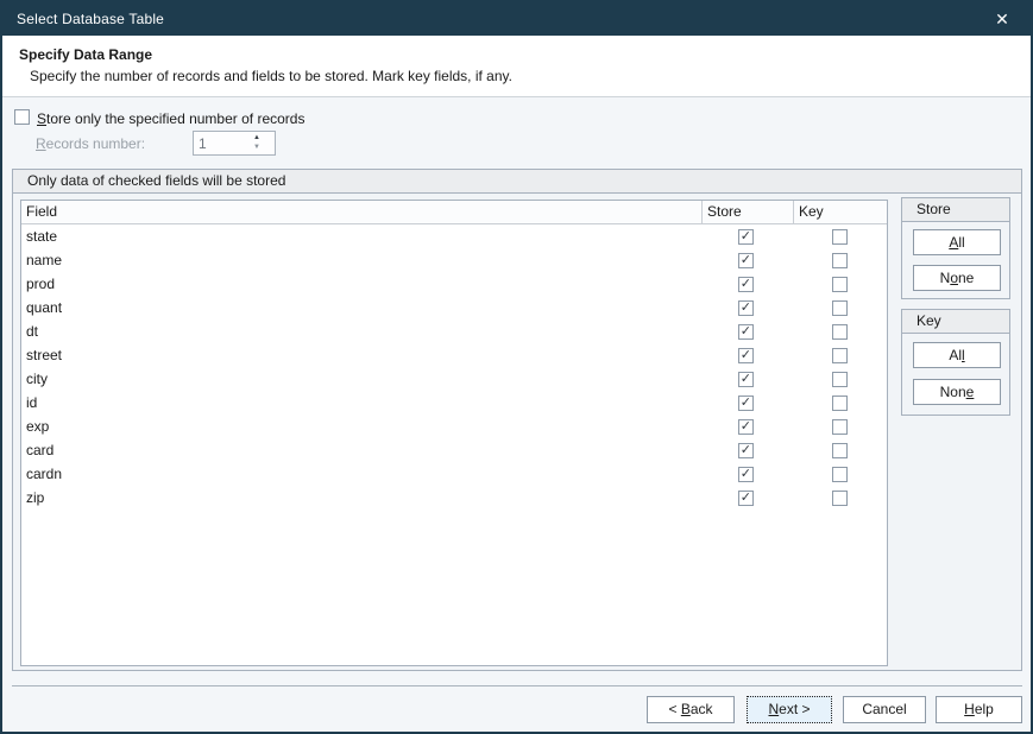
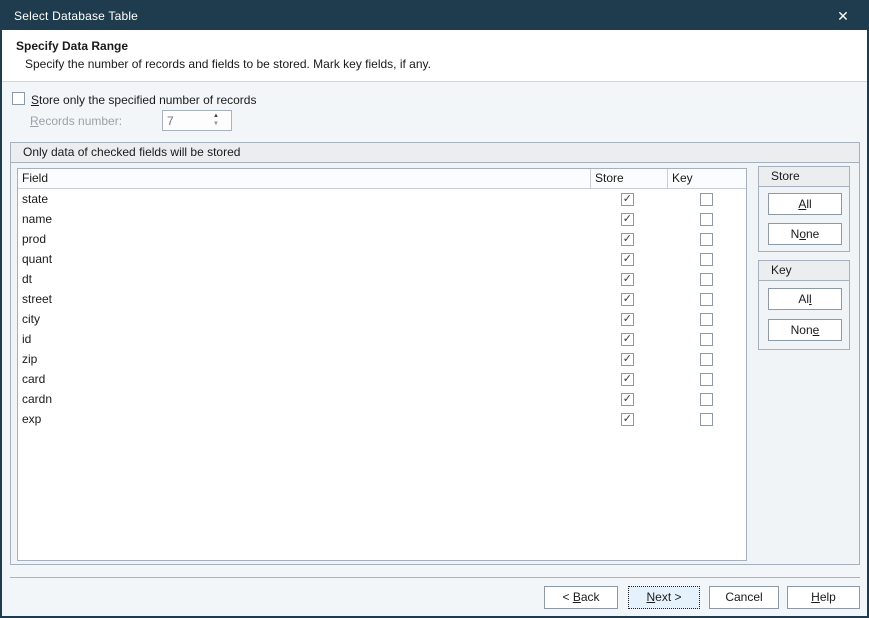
  Select Database Table
  ✕
  Specify Data Range
  Specify the number of records and fields to be stored. Mark key fields, if any.
  Store only the specified number of records
  Records number:
- 1
+ 7
  Only data of checked fields will be stored
  Field
  Store
  Key
  state
  ✓
  name
  ✓
  prod
  ✓
  quant
  ✓
  dt
  ✓
  street
  ✓
  city
  ✓
  id
  ✓
- exp
+ zip
  ✓
  card
  ✓
  cardn
  ✓
- zip
+ exp
  ✓
  Store
  All
  None
  Key
  All
  None
  < Back
  Next >
  Cancel
  Help
